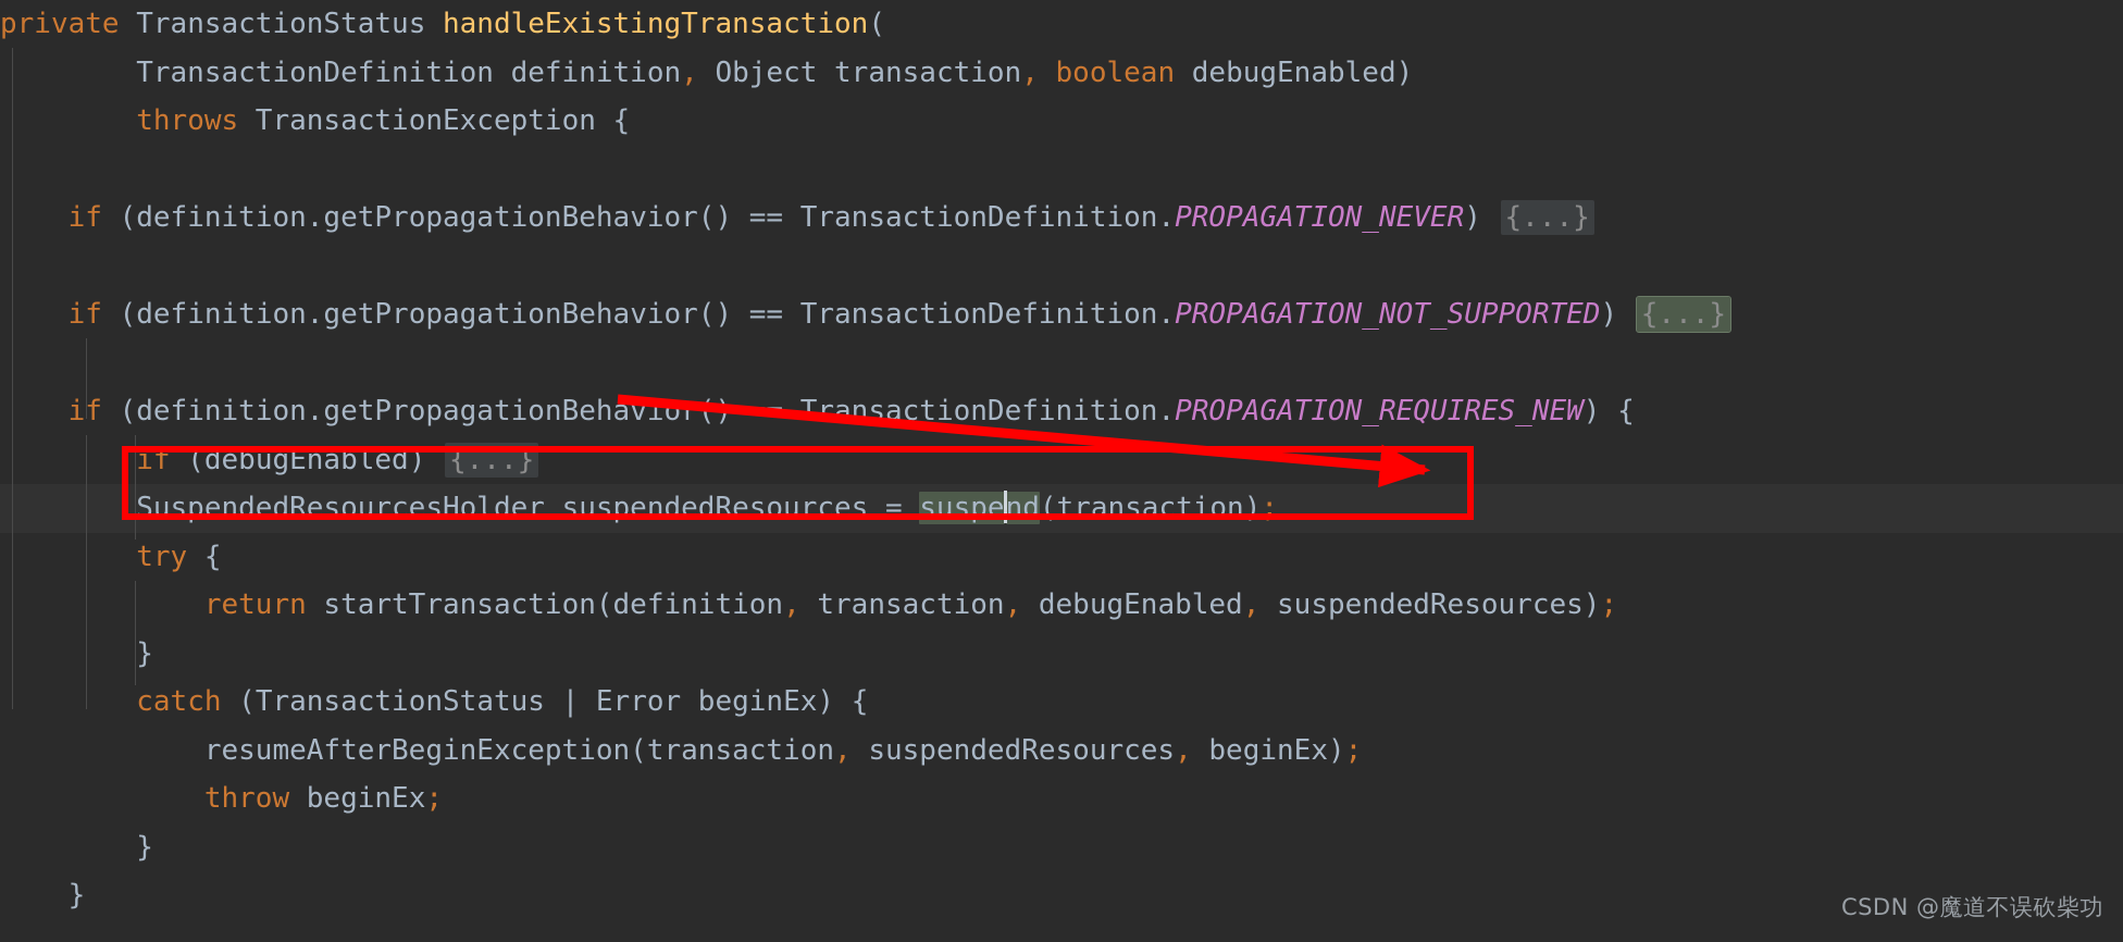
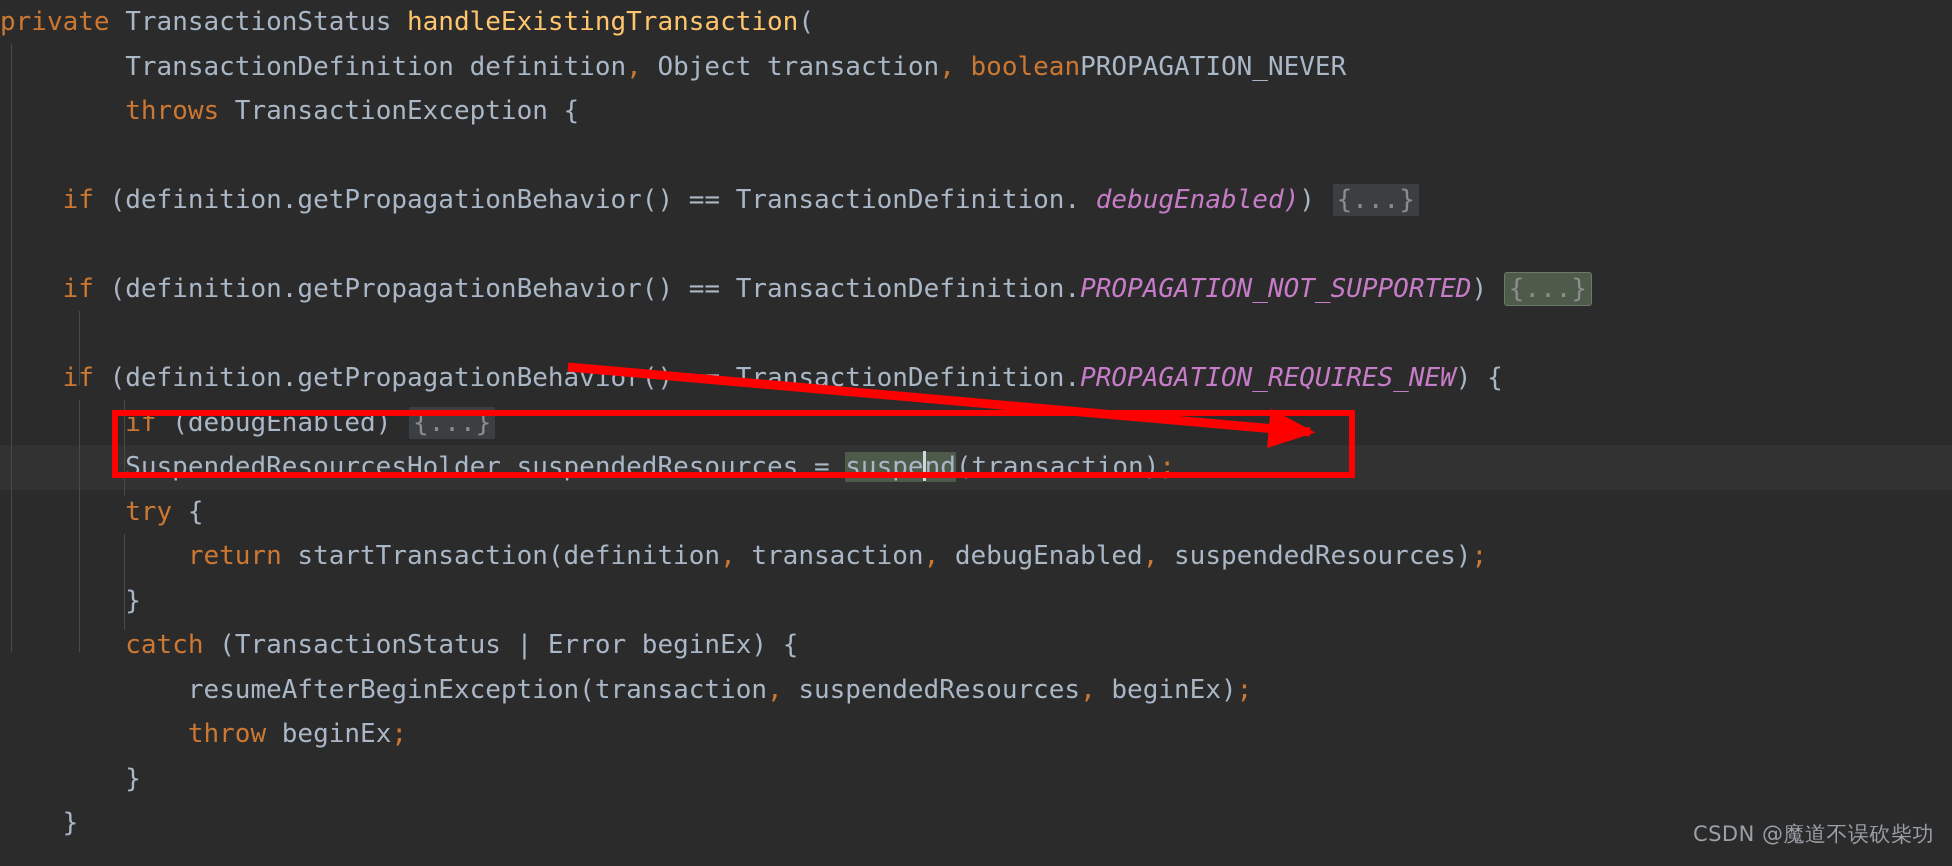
  private TransactionStatus handleExistingTransaction(
- TransactionDefinition definition, Object transaction, boolean debugEnabled)
+ TransactionDefinition definition, Object transaction, booleanPROPAGATION_NEVER
  throws TransactionException {
- if (definition.getPropagationBehavior() == TransactionDefinition.PROPAGATION_NEVER) {...}
+ if (definition.getPropagationBehavior() == TransactionDefinition. debugEnabled)) {...}
  if (definition.getPropagationBehavior() == TransactionDefinition.PROPAGATION_NOT_SUPPORTED) {...}
  if (definition.getPropagationBehaviorransactionDefinition.PROPAGATION_REQUIRES_NEW) {
  if (debugEnabled) {...}
  SuspendedResourcesHolder suspendedResources = suspend(transaction);
  try {
  return startTransaction(definition, transaction, debugEnabled, suspendedResources);
  }
  catch (TransactionStatus | Error beginEx) {
  resumeAfterBeginException(transaction, suspendedResources, beginEx);
  throw beginEx;
  }
  }
  CSDN @魔道不误砍柴功
